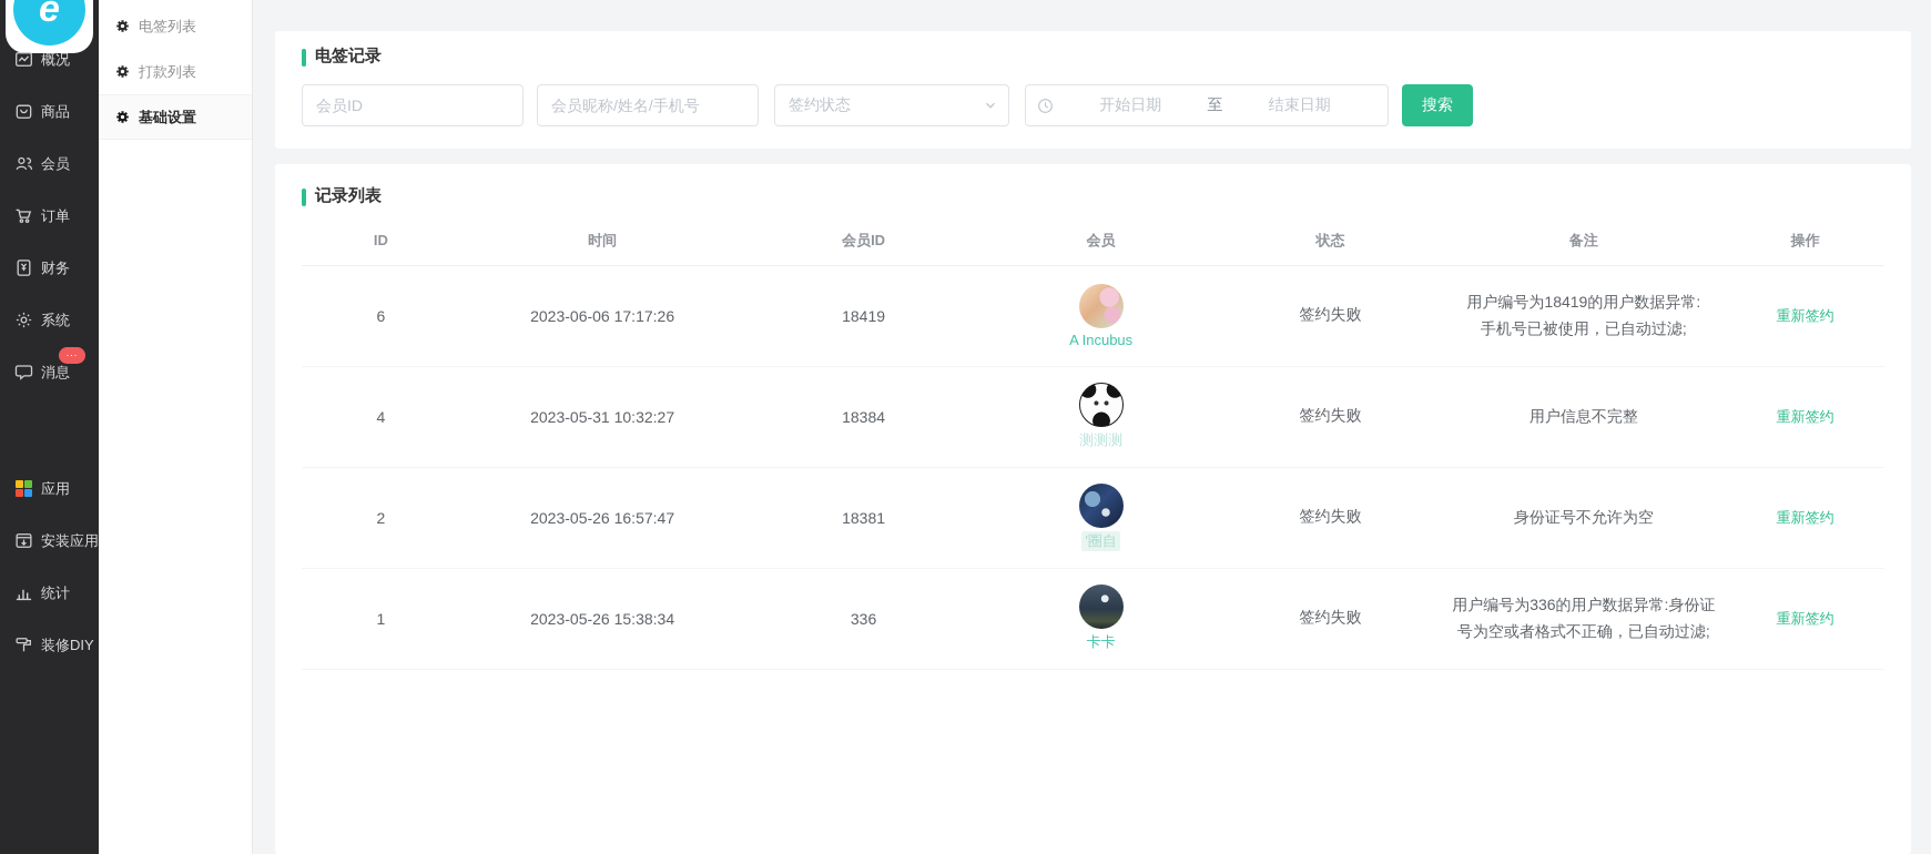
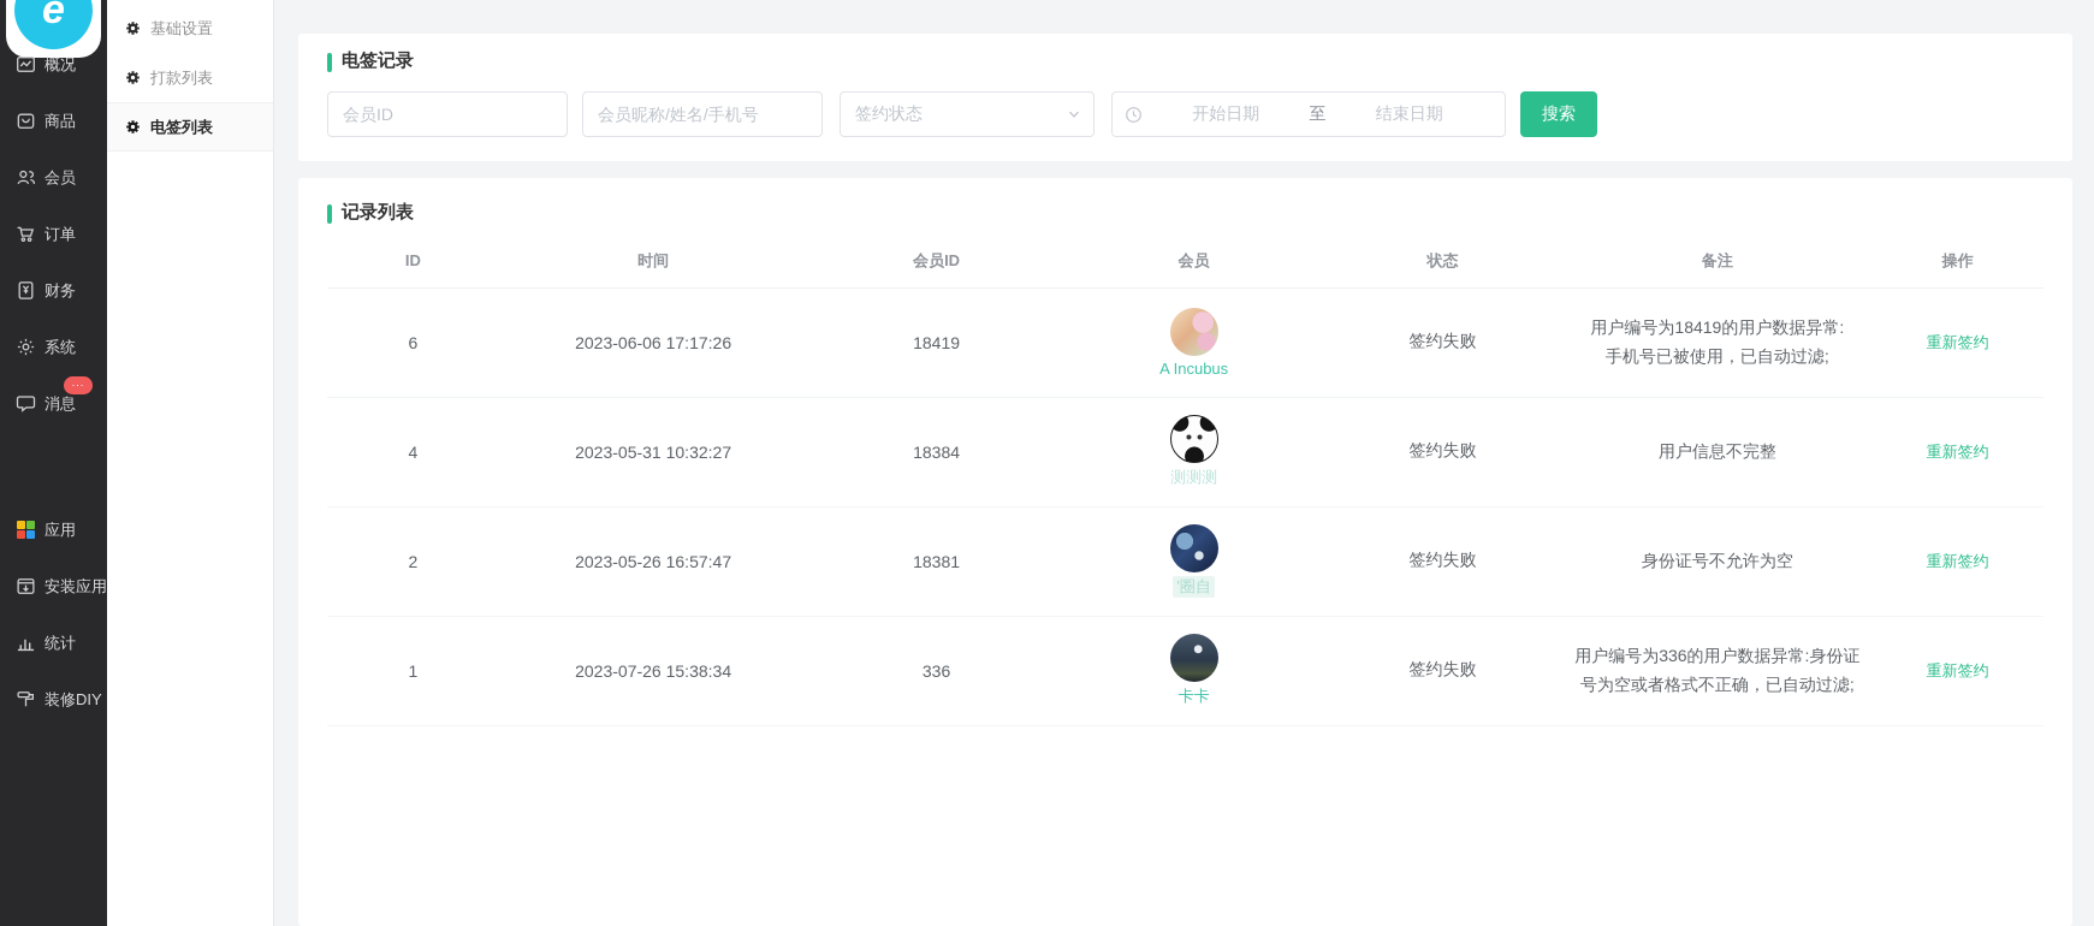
  e
  概况
  商品
  会员
  订单
  财务
  系统
  消息
  ...
  应用
  安装应用
  统计
  装修DIY
- 电签列表
+ 基础设置
  打款列表
- 基础设置
+ 电签列表
  电签记录
  会员ID
  会员昵称/姓名/手机号
  签约状态
  开始日期
  至
  结束日期
  搜索
  记录列表
  ID	时间	会员ID	会员	状态	备注	操作
  6	2023-06-06 17:17:26	18419	A Incubus	签约失败	用户编号为18419的用户数据异常: 手机号已被使用，已自动过滤;	重新签约
  4	2023-05-31 10:32:27	18384	测测测	签约失败	用户信息不完整	重新签约
  2	2023-05-26 16:57:47	18381	'圈自	签约失败	身份证号不允许为空	重新签约
- 1	2023-05-26 15:38:34	336	卡卡	签约失败	用户编号为336的用户数据异常:身份证号为空或者格式不正确，已自动过滤;	重新签约
+ 1	2023-07-26 15:38:34	336	卡卡	签约失败	用户编号为336的用户数据异常:身份证号为空或者格式不正确，已自动过滤;	重新签约
